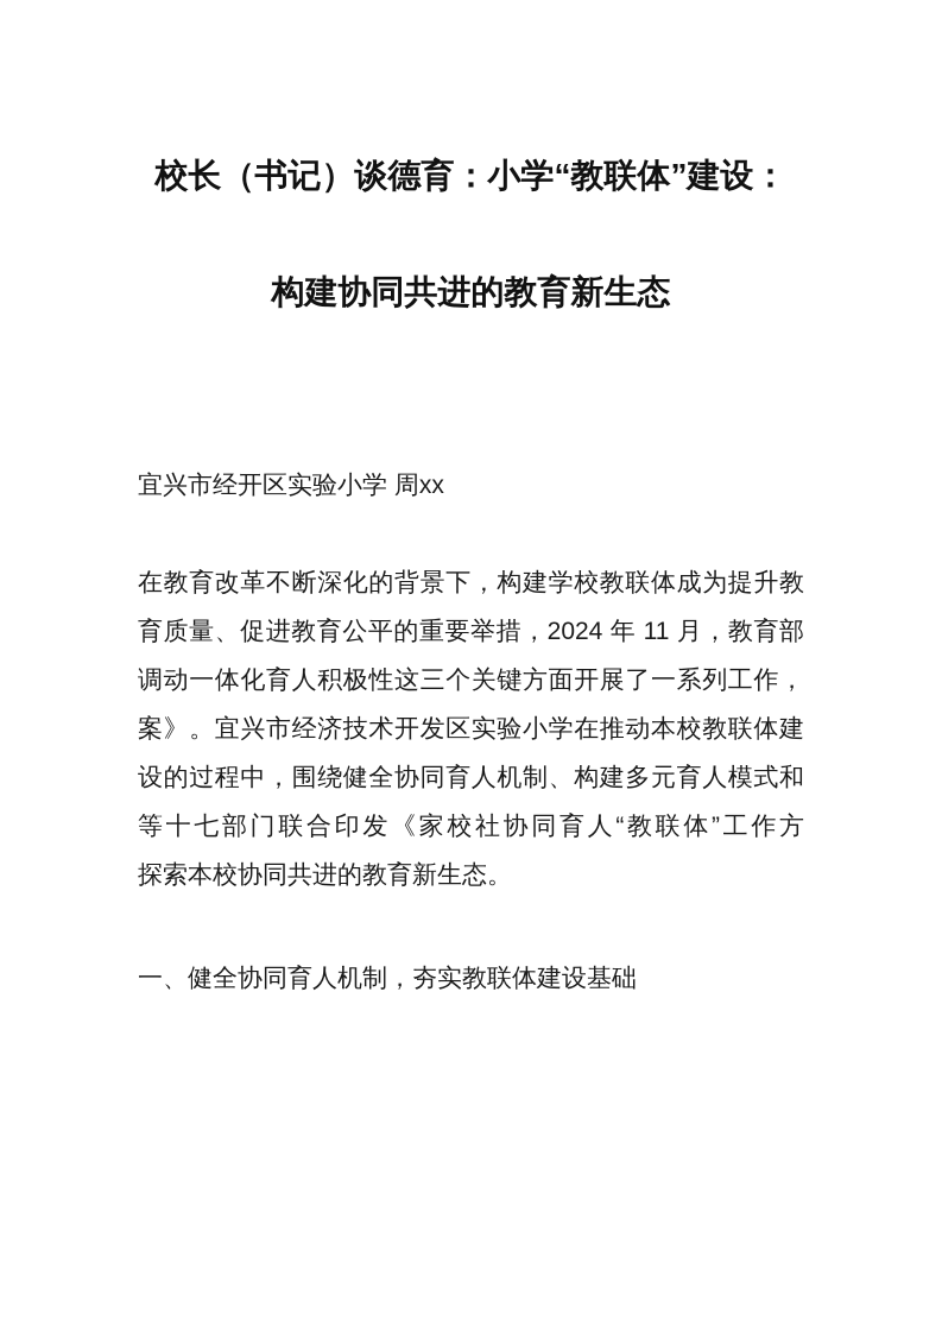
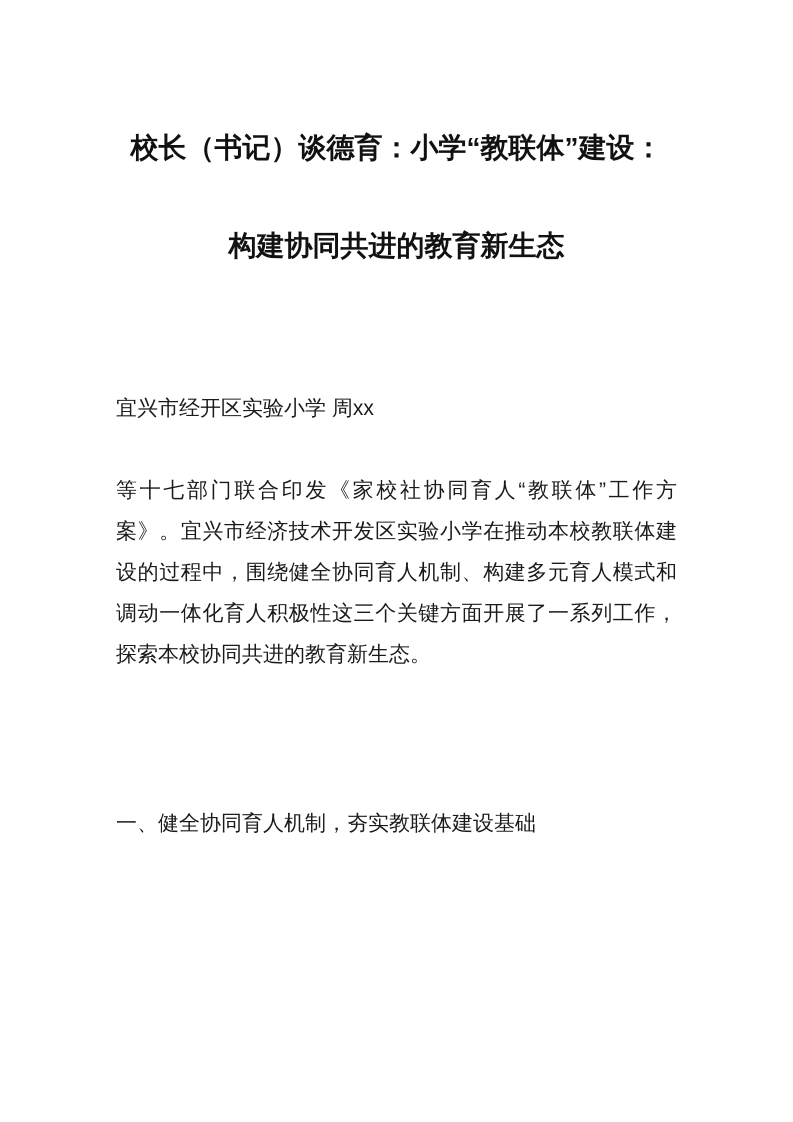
  校长（书记）谈德育：小学“教联体”建设：
  构建协同共进的教育新生态
  宜兴市经开区实验小学 周xx
- 在教育改革不断深化的背景下，构建学校教联体成为提升教
- 育质量、促进教育公平的重要举措，2024 年 11 月，教育部
- 调动一体化育人积极性这三个关键方面开展了一系列工作，
+ 等十七部门联合印发《家校社协同育人“教联体”工作方
  案》。宜兴市经济技术开发区实验小学在推动本校教联体建
  设的过程中，围绕健全协同育人机制、构建多元育人模式和
- 等十七部门联合印发《家校社协同育人“教联体”工作方
+ 调动一体化育人积极性这三个关键方面开展了一系列工作，
  探索本校协同共进的教育新生态。
  一、健全协同育人机制，夯实教联体建设基础
